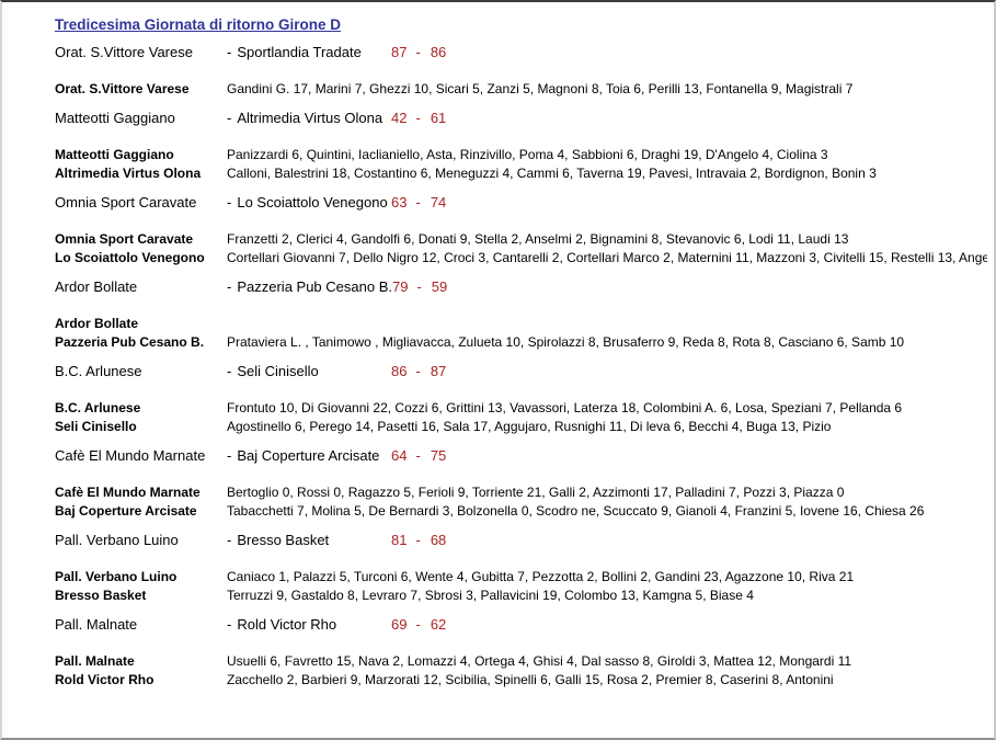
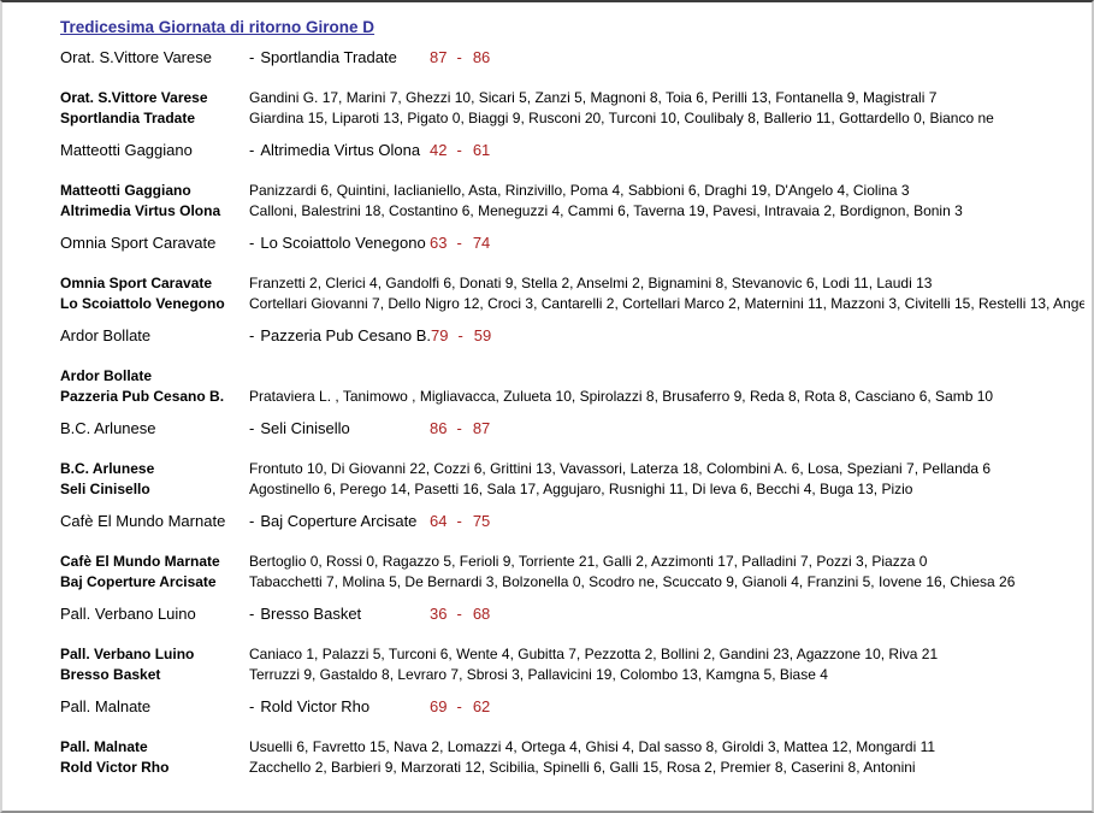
  Tredicesima Giornata di ritorno Girone D
  Orat. S.Vittore Varese
  - Sportlandia Tradate
  87
  -
  86
  Orat. S.Vittore Varese
  Gandini G. 17, Marini 7, Ghezzi 10, Sicari 5, Zanzi 5, Magnoni 8, Toia 6, Perilli 13, Fontanella 9, Magistrali 7
+ Sportlandia Tradate
+ Giardina 15, Liparoti 13, Pigato 0, Biaggi 9, Rusconi 20, Turconi 10, Coulibaly 8, Ballerio 11, Gottardello 0, Bianco ne
  Matteotti Gaggiano
  - Altrimedia Virtus Olona
  42
  -
  61
  Matteotti Gaggiano
  Panizzardi 6, Quintini, Iaclianiello, Asta, Rinzivillo, Poma 4, Sabbioni 6, Draghi 19, D'Angelo 4, Ciolina 3
  Altrimedia Virtus Olona
  Calloni, Balestrini 18, Costantino 6, Meneguzzi 4, Cammi 6, Taverna 19, Pavesi, Intravaia 2, Bordignon, Bonin 3
  Omnia Sport Caravate
  - Lo Scoiattolo Venegono
  63
  -
  74
  Omnia Sport Caravate
  Franzetti 2, Clerici 4, Gandolfi 6, Donati 9, Stella 2, Anselmi 2, Bignamini 8, Stevanovic 6, Lodi 11, Laudi 13
  Lo Scoiattolo Venegono
  Cortellari Giovanni 7, Dello Nigro 12, Croci 3, Cantarelli 2, Cortellari Marco 2, Maternini 11, Mazzoni 3, Civitelli 15, Restelli 13, Ange
  Ardor Bollate
  - Pazzeria Pub Cesano B.
  79
  -
  59
  Ardor Bollate
  Pazzeria Pub Cesano B.
  Prataviera L. , Tanimowo , Migliavacca, Zulueta 10, Spirolazzi 8, Brusaferro 9, Reda 8, Rota 8, Casciano 6, Samb 10
  B.C. Arlunese
  - Seli Cinisello
  86
  -
  87
  B.C. Arlunese
  Frontuto 10, Di Giovanni 22, Cozzi 6, Grittini 13, Vavassori, Laterza 18, Colombini A. 6, Losa, Speziani 7, Pellanda 6
  Seli Cinisello
  Agostinello 6, Perego 14, Pasetti 16, Sala 17, Aggujaro, Rusnighi 11, Di leva 6, Becchi 4, Buga 13, Pizio
  Cafè El Mundo Marnate
  - Baj Coperture Arcisate
  64
  -
  75
  Cafè El Mundo Marnate
  Bertoglio 0, Rossi 0, Ragazzo 5, Ferioli 9, Torriente 21, Galli 2, Azzimonti 17, Palladini 7, Pozzi 3, Piazza 0
  Baj Coperture Arcisate
  Tabacchetti 7, Molina 5, De Bernardi 3, Bolzonella 0, Scodro ne, Scuccato 9, Gianoli 4, Franzini 5, Iovene 16, Chiesa 26
  Pall. Verbano Luino
  - Bresso Basket
- 81
+ 36
  -
  68
  Pall. Verbano Luino
  Caniaco 1, Palazzi 5, Turconi 6, Wente 4, Gubitta 7, Pezzotta 2, Bollini 2, Gandini 23, Agazzone 10, Riva 21
  Bresso Basket
  Terruzzi 9, Gastaldo 8, Levraro 7, Sbrosi 3, Pallavicini 19, Colombo 13, Kamgna 5, Biase 4
  Pall. Malnate
  - Rold Victor Rho
  69
  -
  62
  Pall. Malnate
  Usuelli 6, Favretto 15, Nava 2, Lomazzi 4, Ortega 4, Ghisi 4, Dal sasso 8, Giroldi 3, Mattea 12, Mongardi 11
  Rold Victor Rho
  Zacchello 2, Barbieri 9, Marzorati 12, Scibilia, Spinelli 6, Galli 15, Rosa 2, Premier 8, Caserini 8, Antonini
